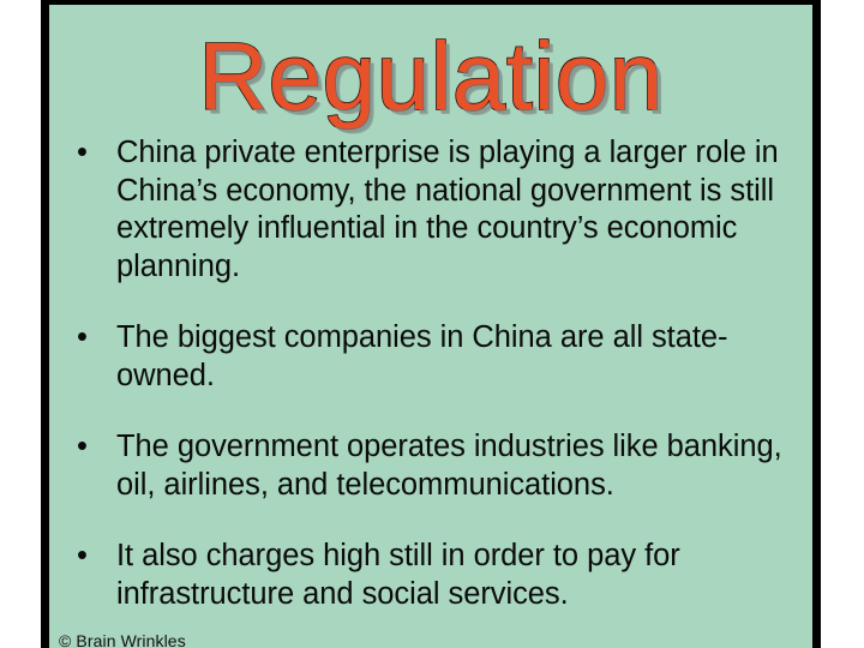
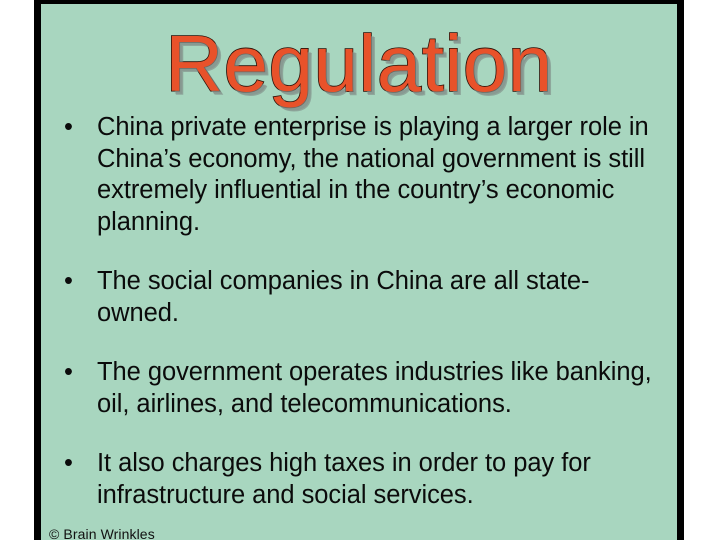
  Regulation
  •
  China private enterprise is playing a larger role in China’s economy, the national government is still extremely influential in the country’s economic planning.
  •
- The biggest companies in China are all state-owned.
+ The social companies in China are all state-owned.
  •
  The government operates industries like banking, oil, airlines, and telecommunications.
  •
- It also charges high still in order to pay for infrastructure and social services.
+ It also charges high taxes in order to pay for infrastructure and social services.
  © Brain Wrinkles
